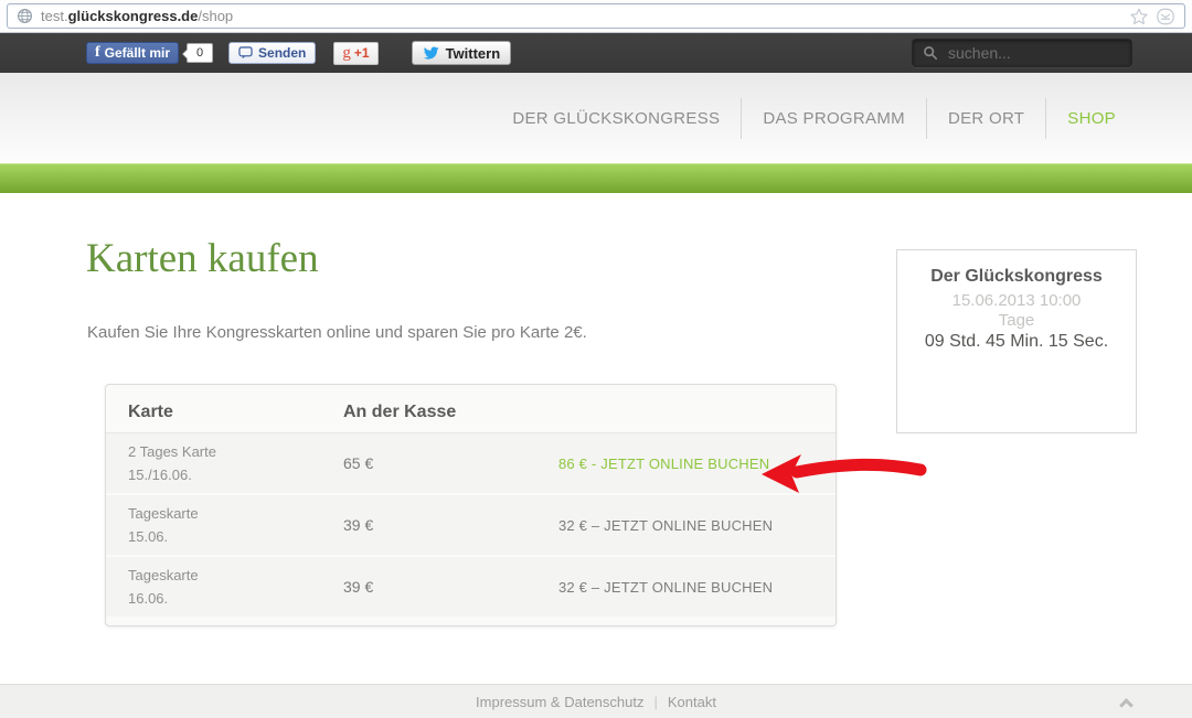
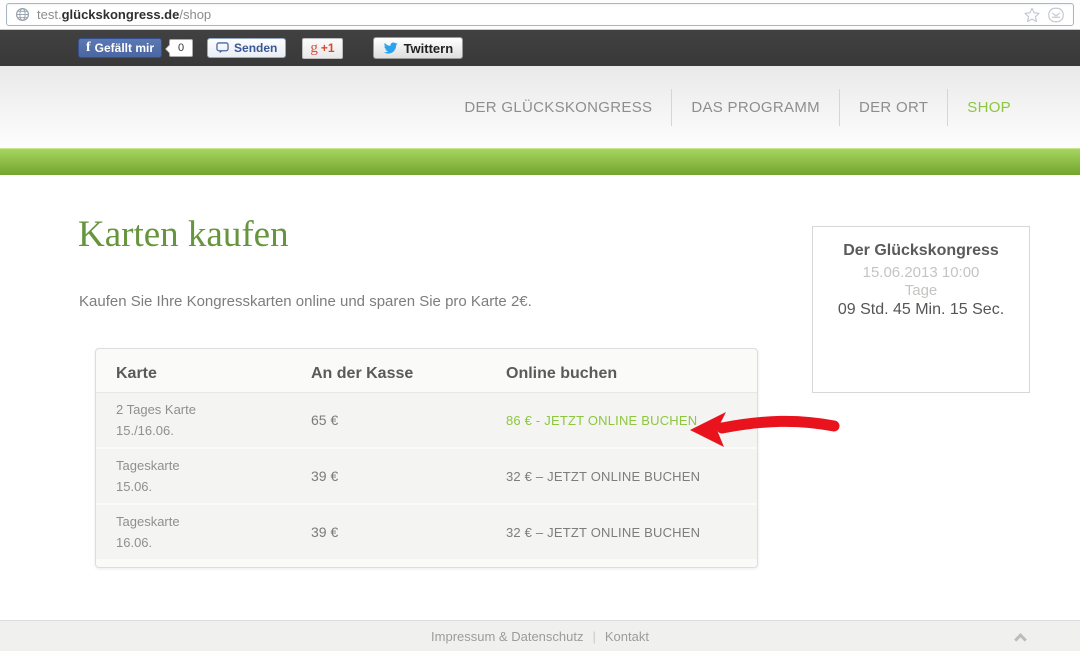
  test.glückskongress.de/shop
  f
  Gefällt mir
  0
  Senden
  g
  +1
  Twittern
- suchen...
  DER GLÜCKSKONGRESS
  DAS PROGRAMM
  DER ORT
  SHOP
  Karten kaufen
  Kaufen Sie Ihre Kongresskarten online und sparen Sie pro Karte 2€.
  Karte
  An der Kasse
+ Online buchen
  2 Tages Karte
  15./16.06.
  65 €
  86 € - JETZT ONLINE BUCHEN
  Tageskarte
  15.06.
  39 €
  32 € – JETZT ONLINE BUCHEN
  Tageskarte
  16.06.
  39 €
  32 € – JETZT ONLINE BUCHEN
  Der Glückskongress
  15.06.2013 10:00
  Tage
  09 Std. 45 Min. 15 Sec.
  Impressum & Datenschutz
  |
  Kontakt
